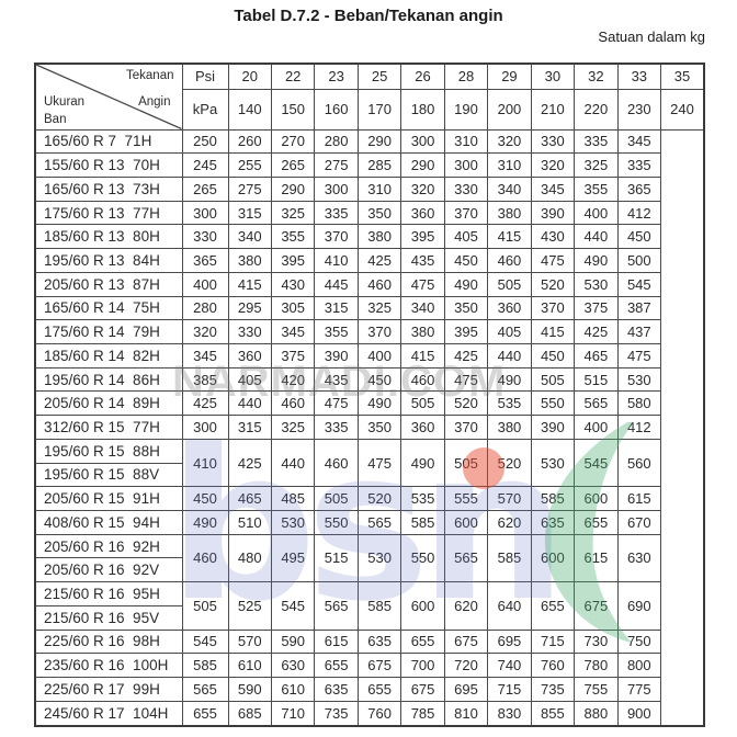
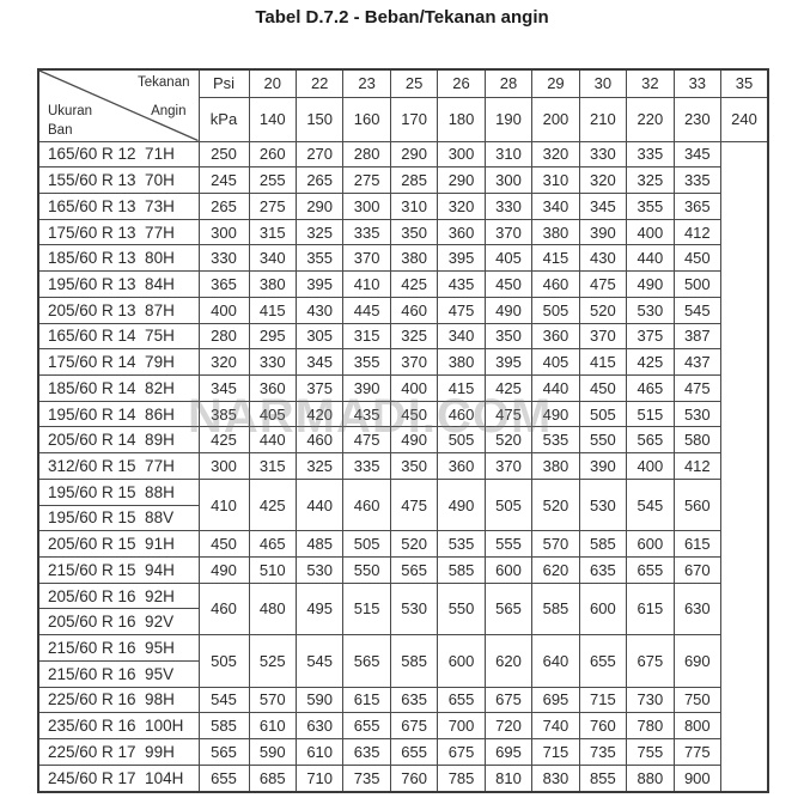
  Tabel D.7.2 - Beban/Tekanan angin
- Satuan dalam kg
  NARMADI.COM
- bsn
  TekananUkuran AnginBan	Psi	20	22	23	25	26	28	29	30	32	33	35
  kPa	140	150	160	170	180	190	200	210	220	230	240
- 165/60 R 7 71H	250	260	270	280	290	300	310	320	330	335	345
+ 165/60 R 12 71H	250	260	270	280	290	300	310	320	330	335	345
  155/60 R 13 70H	245	255	265	275	285	290	300	310	320	325	335
  165/60 R 13 73H	265	275	290	300	310	320	330	340	345	355	365
  175/60 R 13 77H	300	315	325	335	350	360	370	380	390	400	412
  185/60 R 13 80H	330	340	355	370	380	395	405	415	430	440	450
  195/60 R 13 84H	365	380	395	410	425	435	450	460	475	490	500
  205/60 R 13 87H	400	415	430	445	460	475	490	505	520	530	545
  165/60 R 14 75H	280	295	305	315	325	340	350	360	370	375	387
  175/60 R 14 79H	320	330	345	355	370	380	395	405	415	425	437
  185/60 R 14 82H	345	360	375	390	400	415	425	440	450	465	475
  195/60 R 14 86H	385	405	420	435	450	460	475	490	505	515	530
  205/60 R 14 89H	425	440	460	475	490	505	520	535	550	565	580
  312/60 R 15 77H	300	315	325	335	350	360	370	380	390	400	412
  195/60 R 15 88H	410	425	440	460	475	490	505	520	530	545	560
  195/60 R 15 88V
  205/60 R 15 91H	450	465	485	505	520	535	555	570	585	600	615
- 408/60 R 15 94H	490	510	530	550	565	585	600	620	635	655	670
+ 215/60 R 15 94H	490	510	530	550	565	585	600	620	635	655	670
  205/60 R 16 92H	460	480	495	515	530	550	565	585	600	615	630
  205/60 R 16 92V
  215/60 R 16 95H	505	525	545	565	585	600	620	640	655	675	690
  215/60 R 16 95V
  225/60 R 16 98H	545	570	590	615	635	655	675	695	715	730	750
  235/60 R 16 100H	585	610	630	655	675	700	720	740	760	780	800
  225/60 R 17 99H	565	590	610	635	655	675	695	715	735	755	775
  245/60 R 17 104H	655	685	710	735	760	785	810	830	855	880	900
